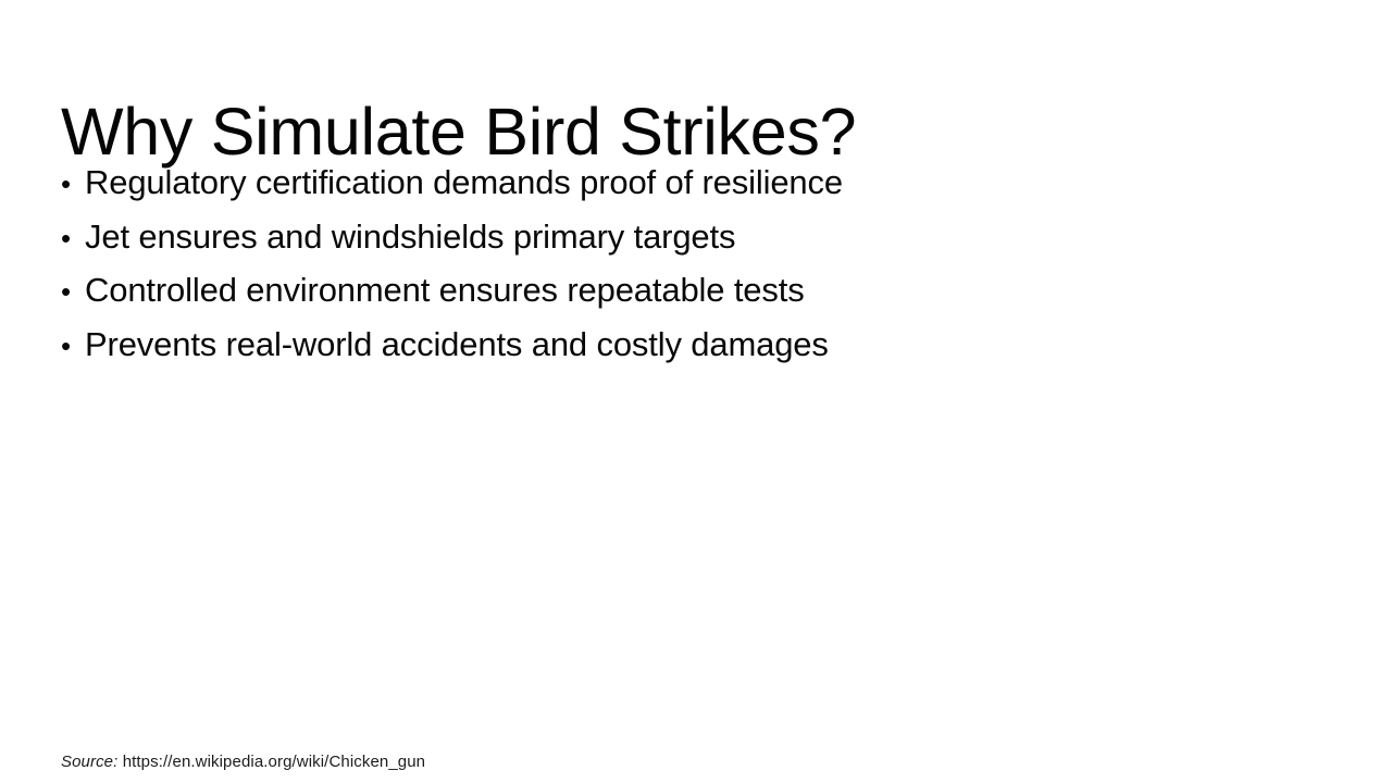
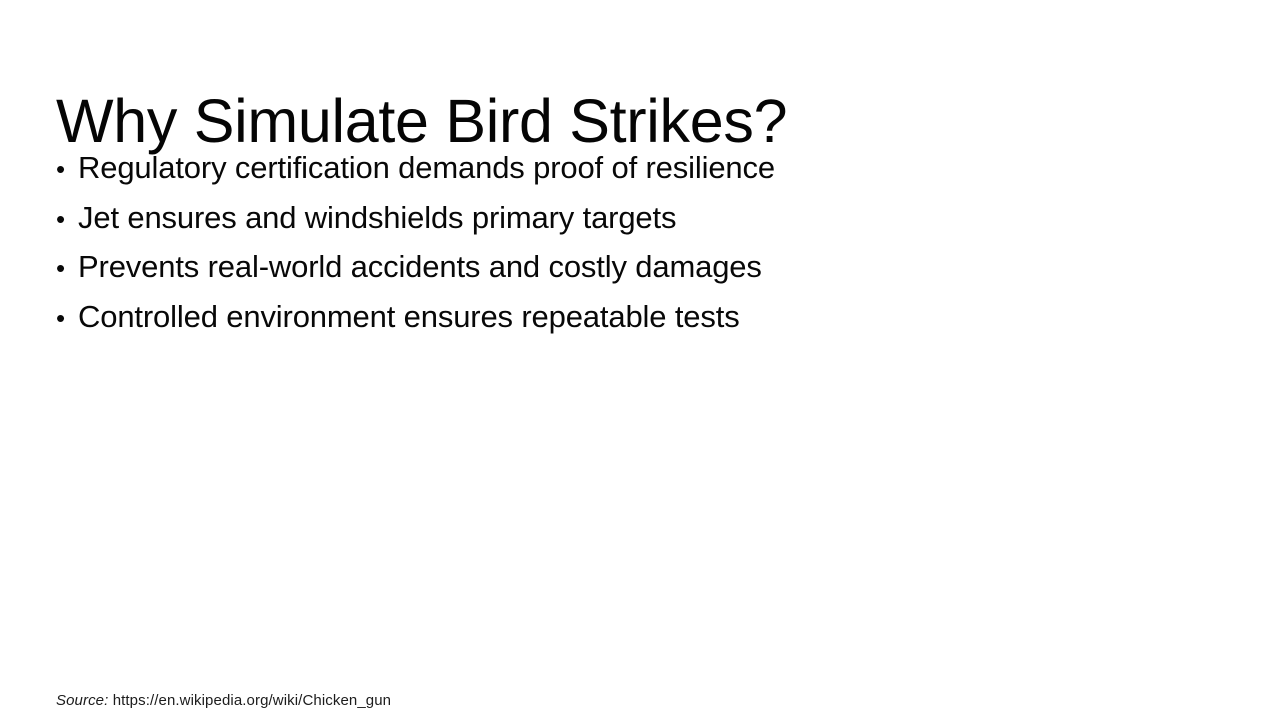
  Why Simulate Bird Strikes?
  •
  Regulatory certification demands proof of resilience
  •
  Jet ensures and windshields primary targets
  •
- Controlled environment ensures repeatable tests
+ Prevents real-world accidents and costly damages
  •
- Prevents real-world accidents and costly damages
+ Controlled environment ensures repeatable tests
  Source: https://en.wikipedia.org/wiki/Chicken_gun
